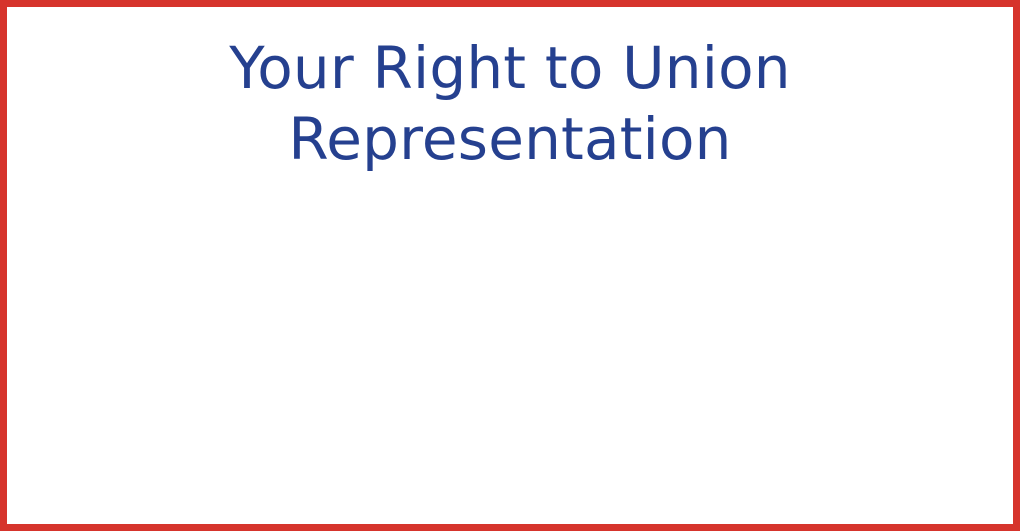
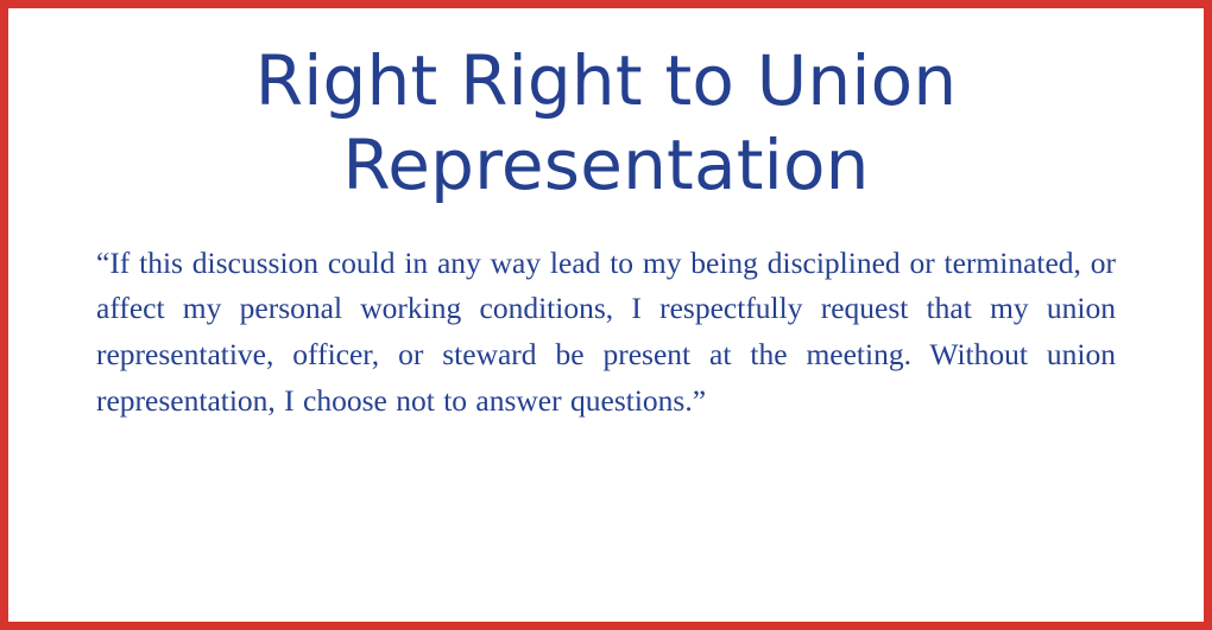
- Your Right to Union Representation
+ Right Right to Union Representation
+ “If this discussion could in any way lead to my being disciplined or terminated, or affect my personal working conditions, I respectfully request that my union representative, officer, or steward be present at the meeting. Without union representation, I choose not to answer questions.”
